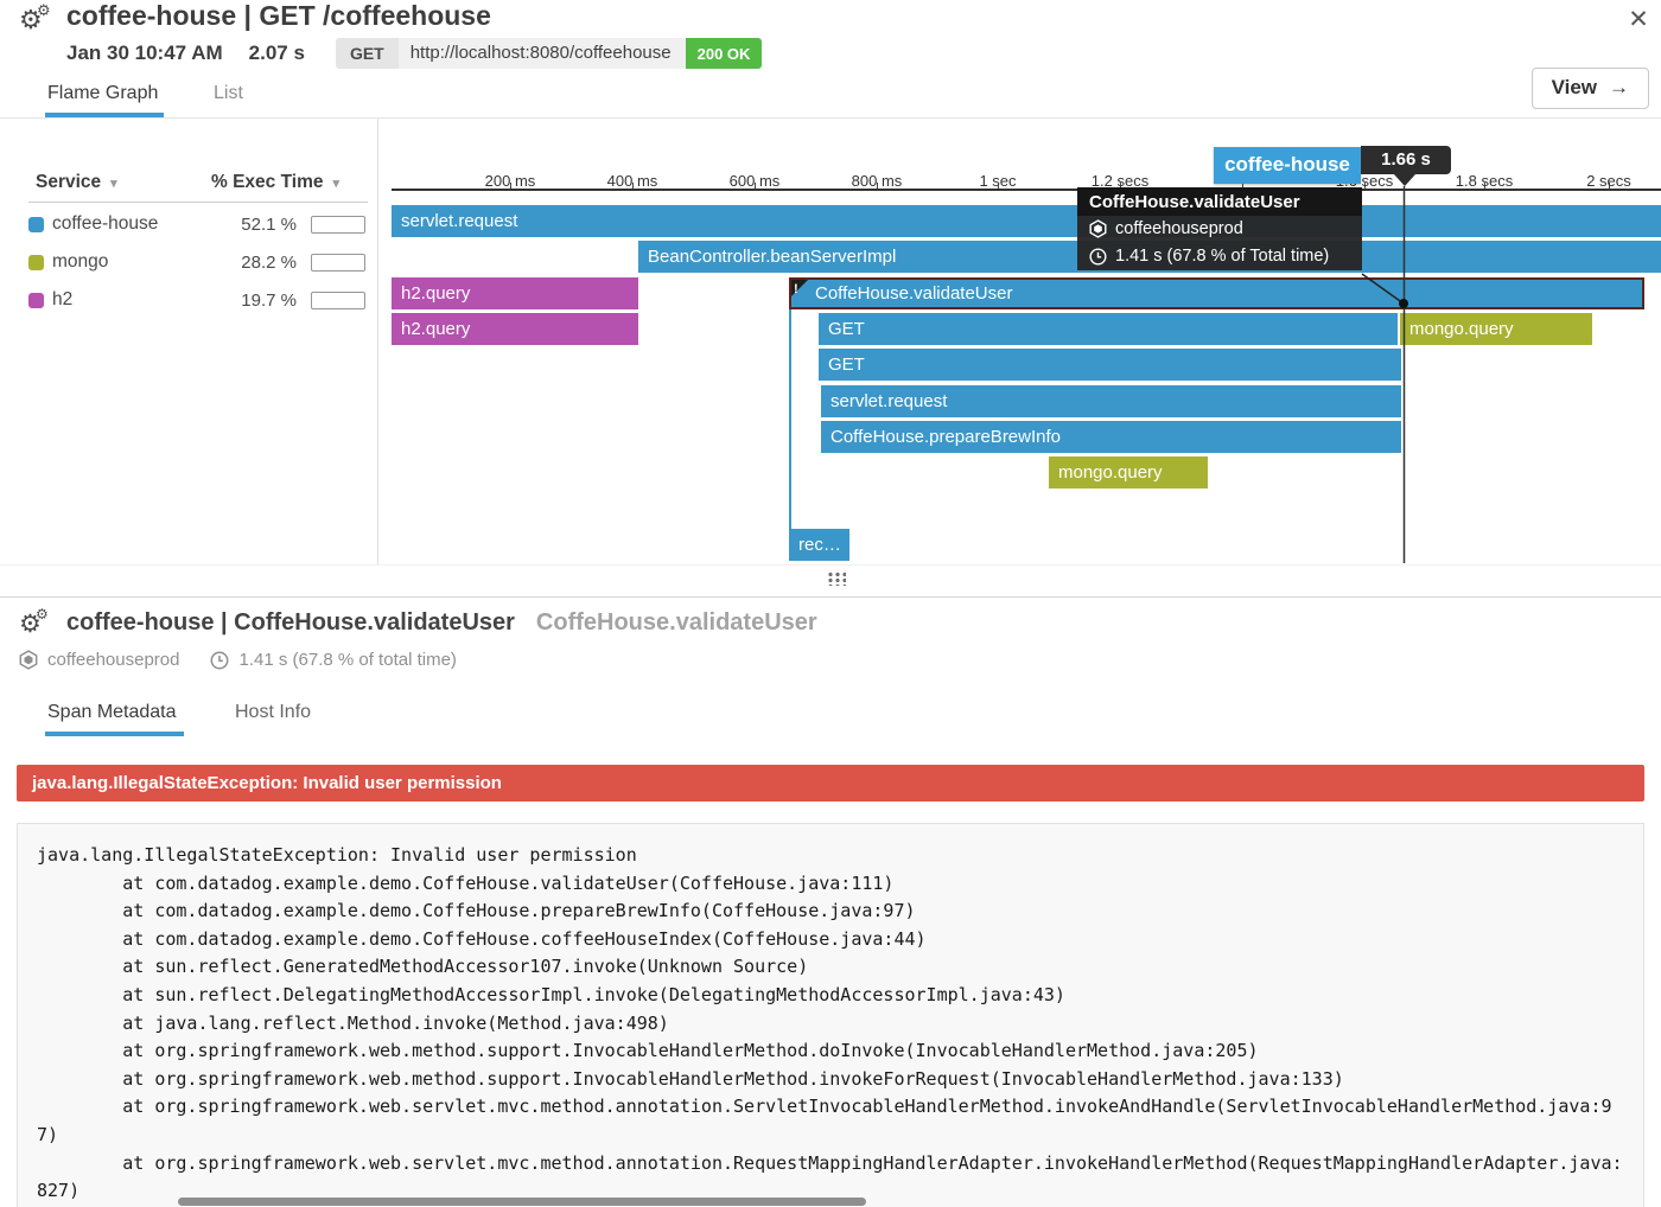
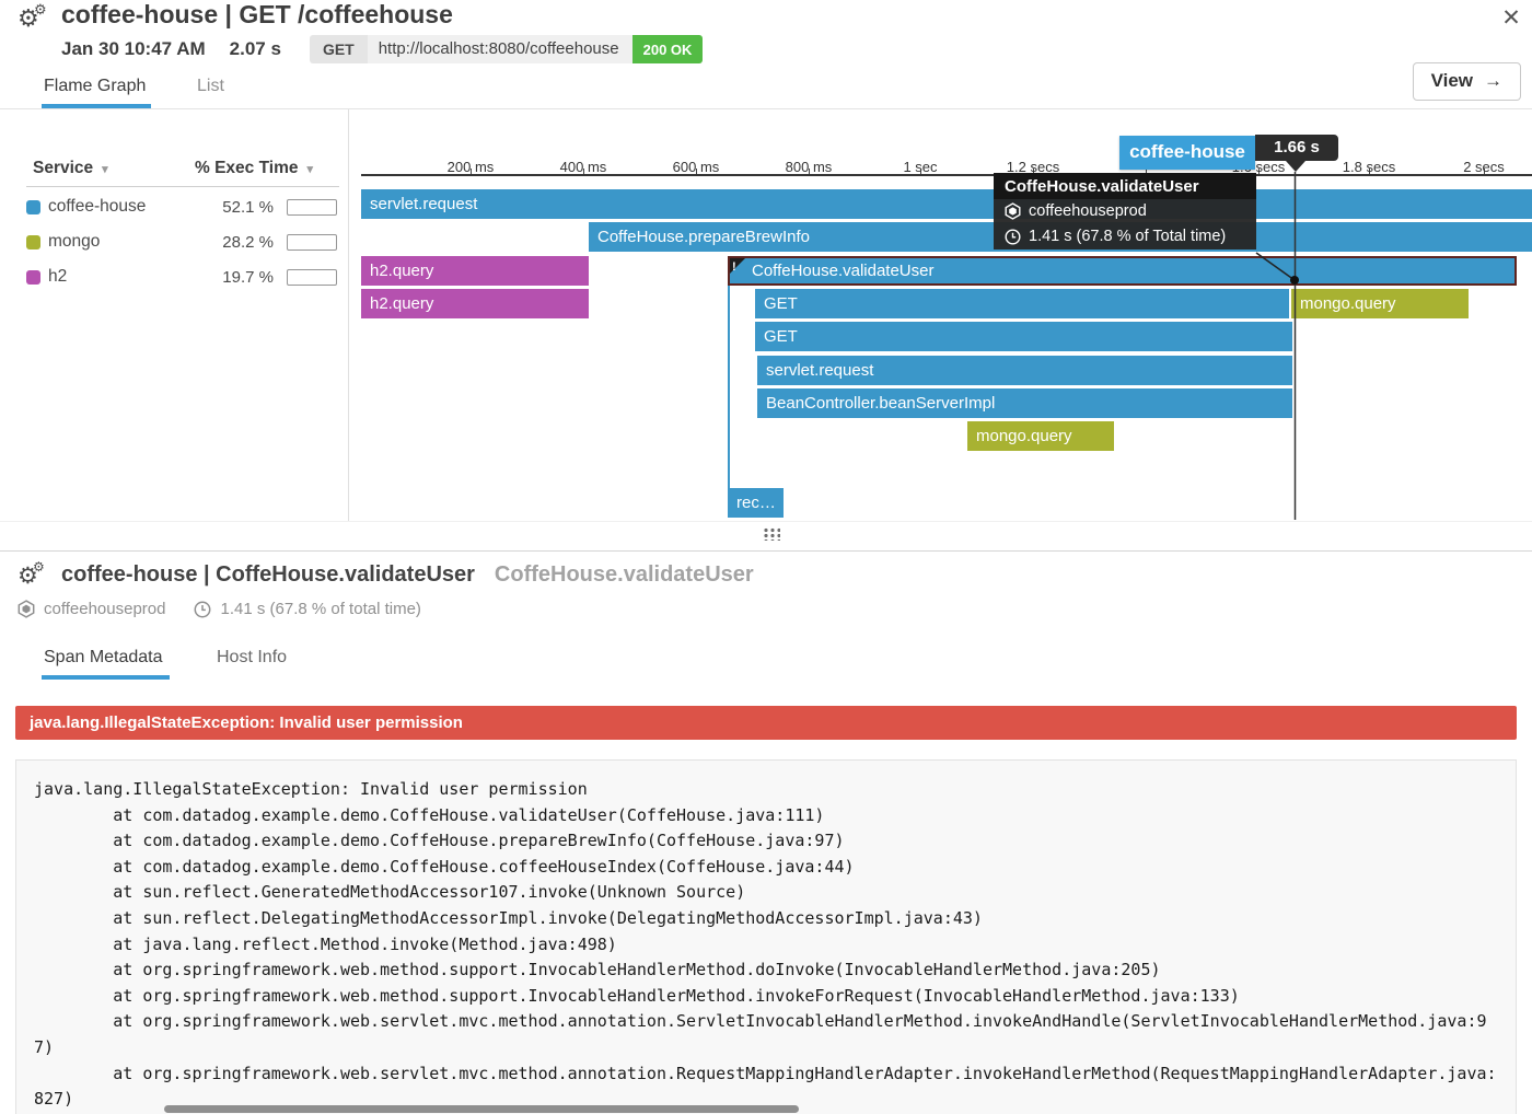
  ✕
  ⚙
  ⚙
  coffee-house | GET /coffeehouse
  Jan 30 10:47 AM
  2.07 s
  GET
  http://localhost:8080/coffeehouse
  200 OK
  Flame Graph
  List
  View →
  Service ▾
  % Exec Time ▾
  coffee-house
  52.1 %
  mongo
  28.2 %
  h2
  19.7 %
  200 ms
  400 ms
  600 ms
  800 ms
  1 sec
  1.2 secs
  1.8 secs
  2 secs
  servlet.request
- BeanController.beanServerImpl
+ CoffeHouse.prepareBrewInfo
  h2.query
  CoffeHouse.validateUser
  !
  h2.query
  GET
  mongo.query
  GET
  servlet.request
- CoffeHouse.prepareBrewInfo
+ BeanController.beanServerImpl
  mongo.query
  rec…
  coffee-house
  1.66 s
  CoffeHouse.validateUser
  coffeehouseprod
  1.41 s (67.8 % of Total time)
  ⚙
  ⚙
  coffee-house | CoffeHouse.validateUser
  CoffeHouse.validateUser
  coffeehouseprod
  1.41 s (67.8 % of total time)
  Span Metadata
  Host Info
  java.lang.IllegalStateException: Invalid user permission
  java.lang.IllegalStateException: Invalid user permission
  at com.datadog.example.demo.CoffeHouse.validateUser(CoffeHouse.java:111)
  at com.datadog.example.demo.CoffeHouse.prepareBrewInfo(CoffeHouse.java:97)
  at com.datadog.example.demo.CoffeHouse.coffeeHouseIndex(CoffeHouse.java:44)
  at sun.reflect.GeneratedMethodAccessor107.invoke(Unknown Source)
  at sun.reflect.DelegatingMethodAccessorImpl.invoke(DelegatingMethodAccessorImpl.java:43)
  at java.lang.reflect.Method.invoke(Method.java:498)
  at org.springframework.web.method.support.InvocableHandlerMethod.doInvoke(InvocableHandlerMethod.java:205)
  at org.springframework.web.method.support.InvocableHandlerMethod.invokeForRequest(InvocableHandlerMethod.java:133)
  at org.springframework.web.servlet.mvc.method.annotation.ServletInvocableHandlerMethod.invokeAndHandle(ServletInvocableHandlerMethod.java:97)
  at org.springframework.web.servlet.mvc.method.annotation.RequestMappingHandlerAdapter.invokeHandlerMethod(RequestMappingHandlerAdapter.java:827)
